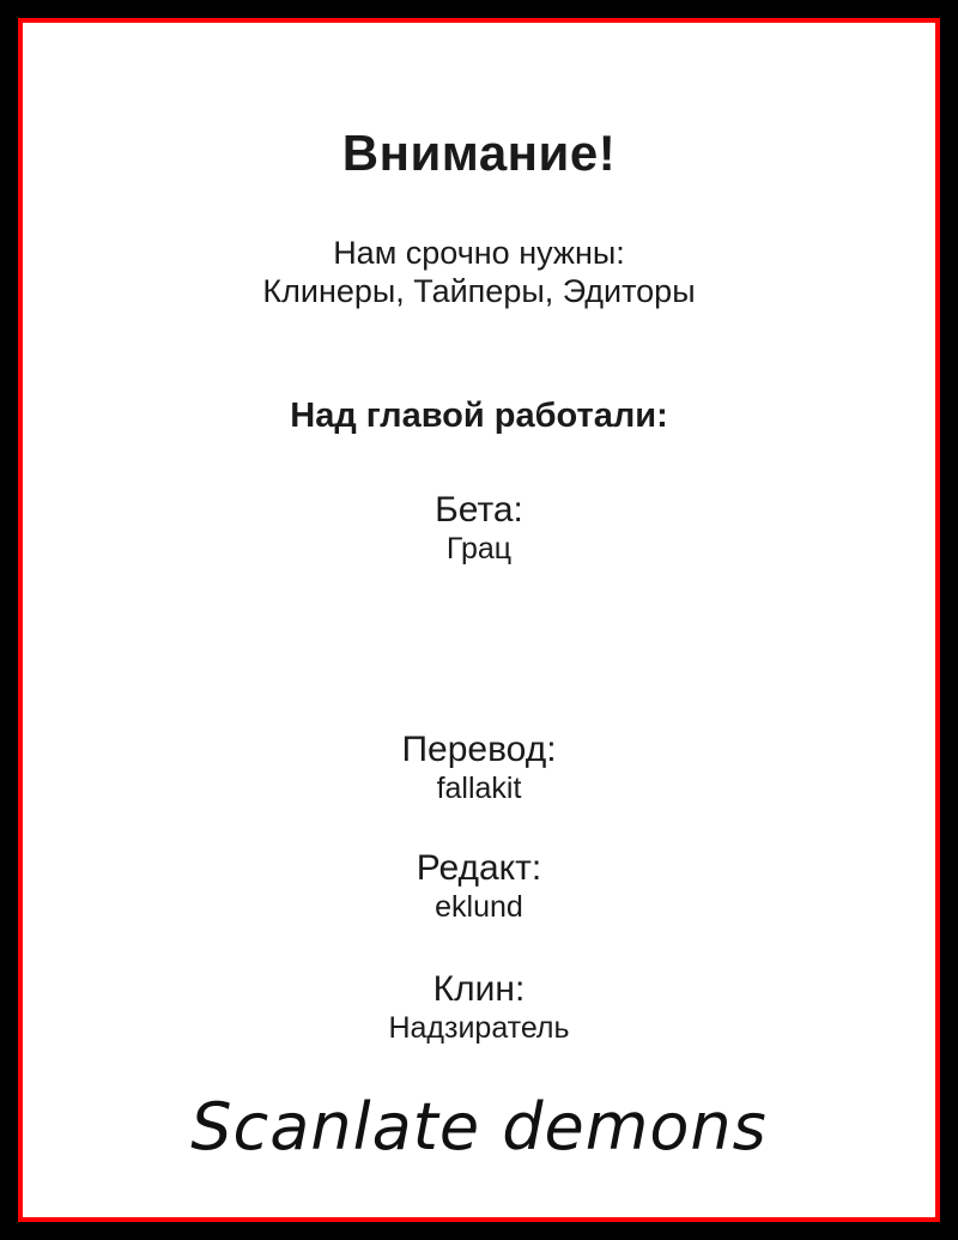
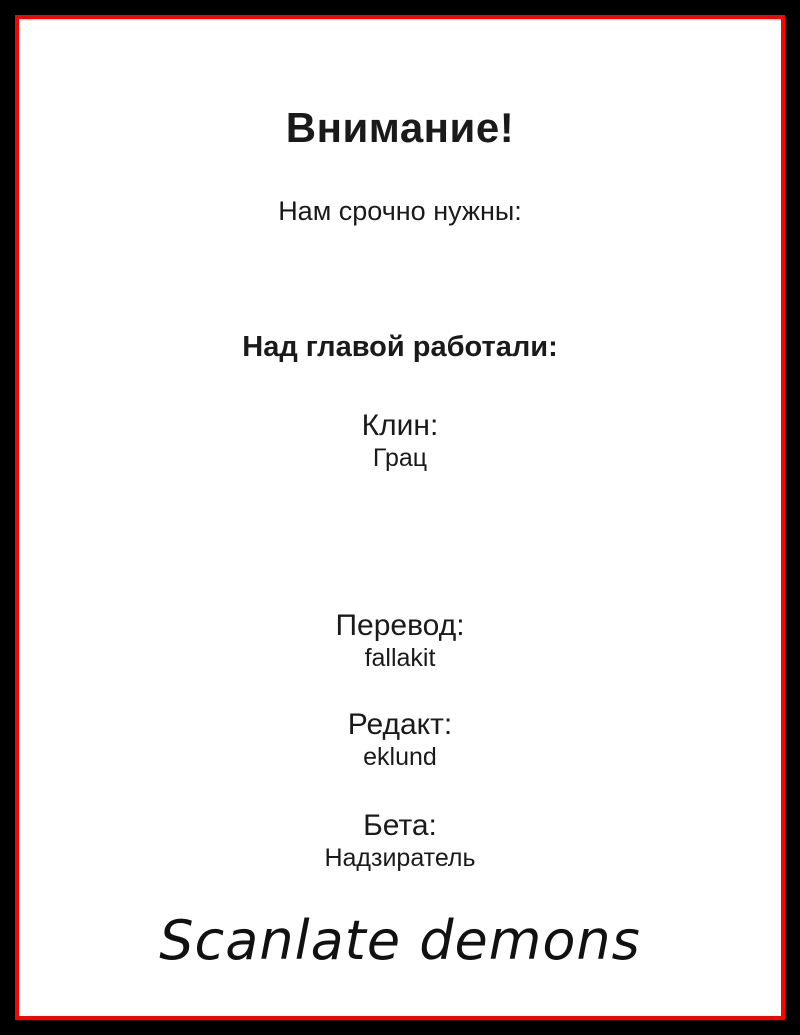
  Внимание!
  Нам срочно нужны:
- Клинеры, Тайперы, Эдиторы
  Над главой работали:
- Бета:
+ Клин:
  Грац
  Перевод:
  fallakit
  Редакт:
  eklund
- Клин:
+ Бета:
  Надзиратель
  Scanlate demons
